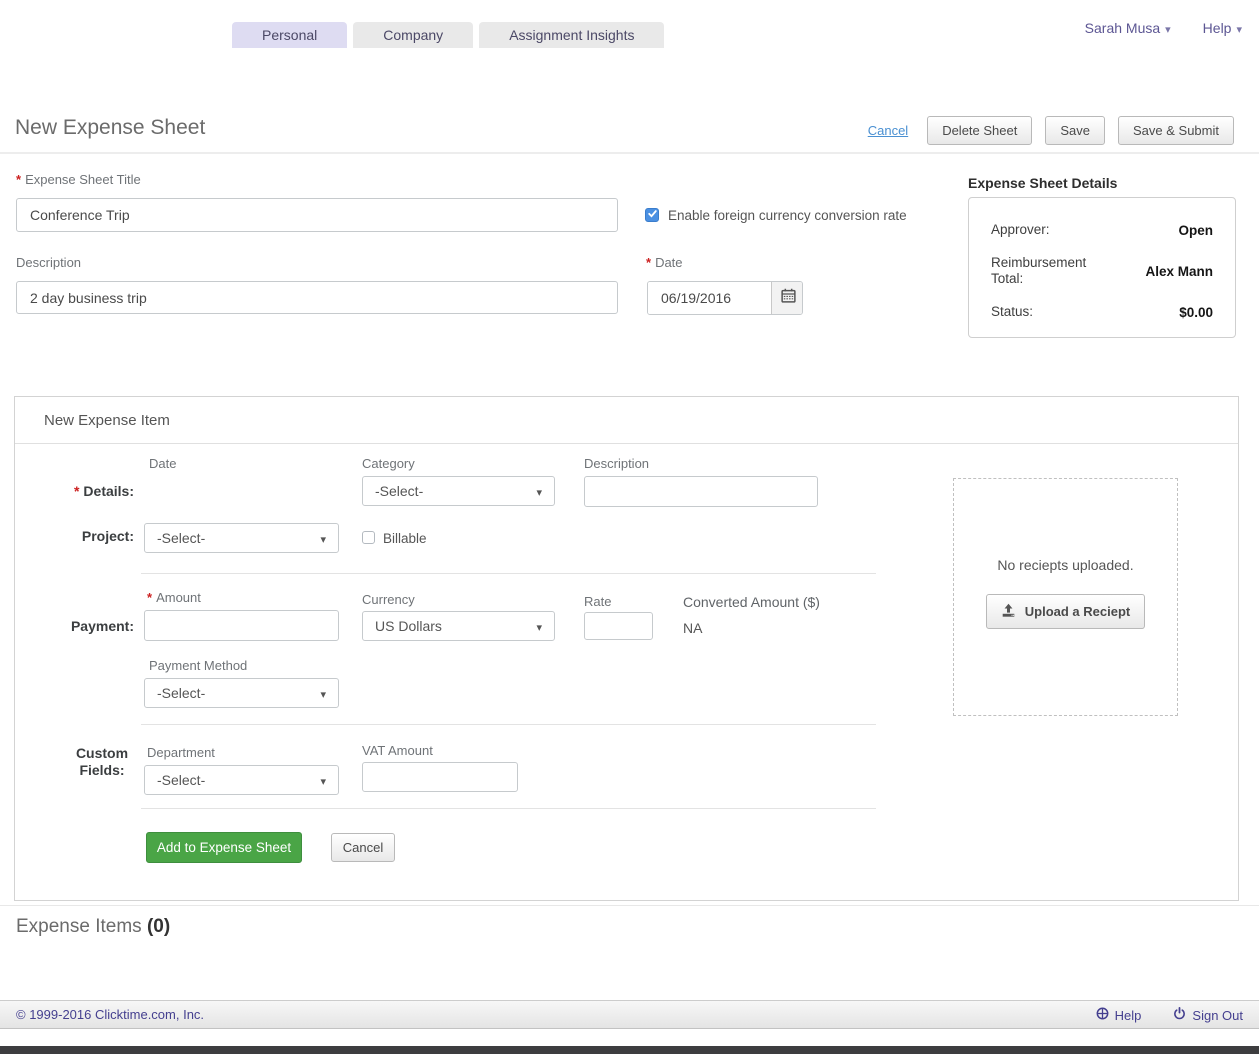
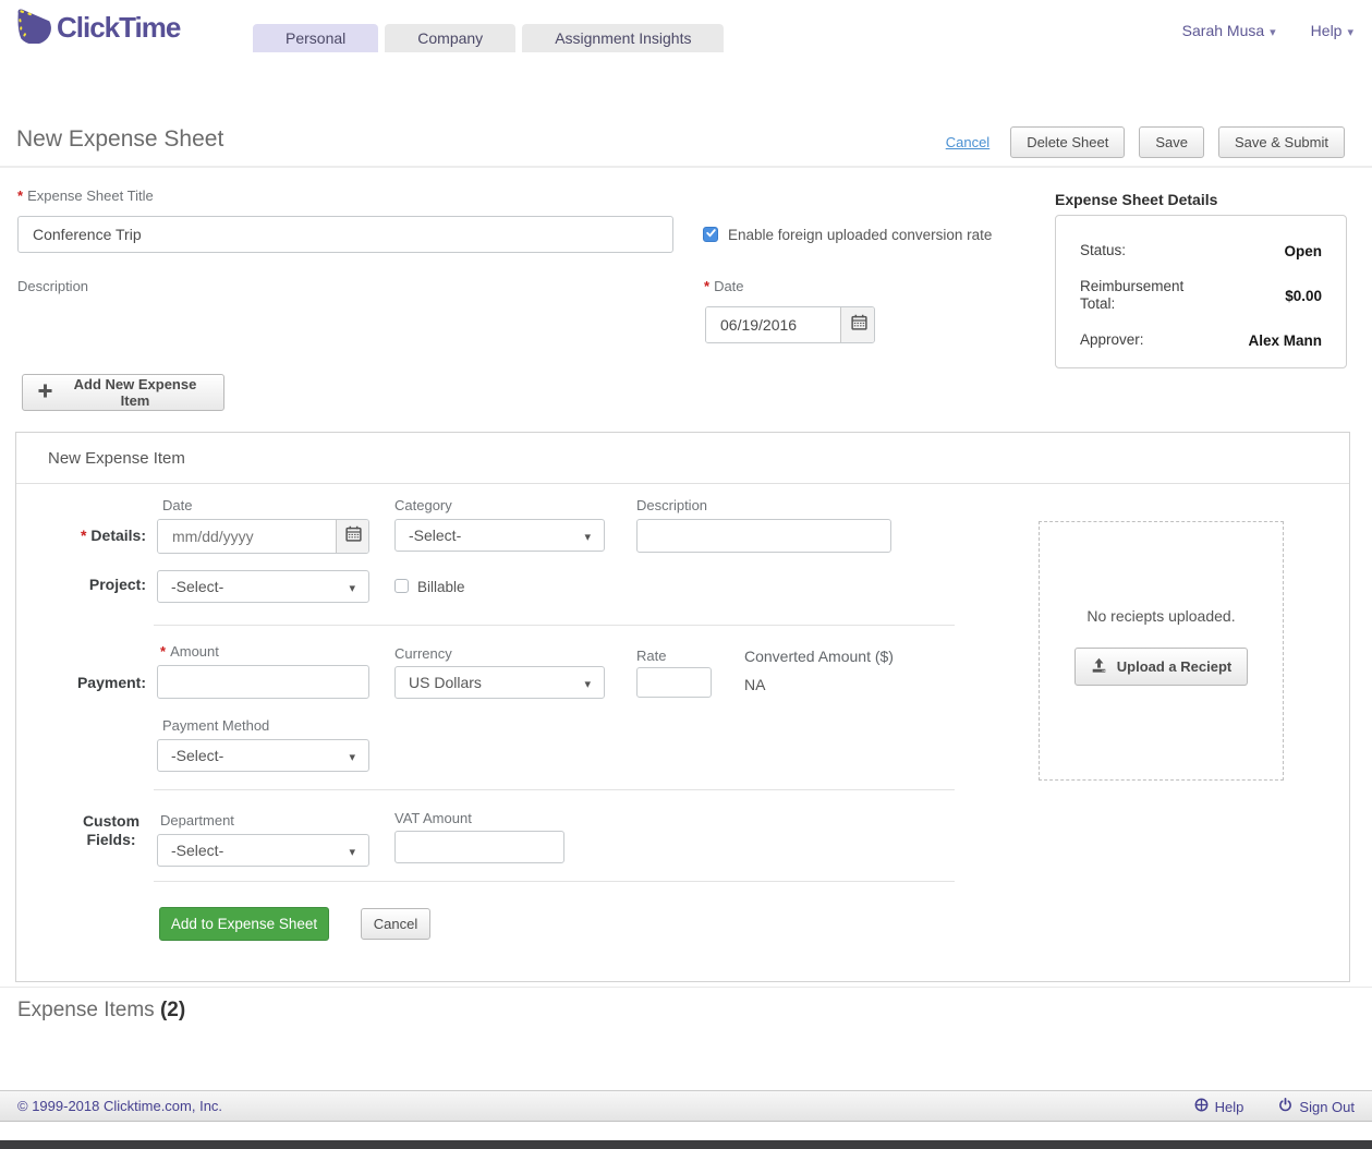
+ ClickTime
  Personal
  Company
  Assignment Insights
  Sarah Musa
  Help
  New Expense Sheet
  Cancel
  Delete Sheet
  Save
  Save & Submit
  Expense Sheet Title
  Conference Trip
- Enable foreign currency conversion rate
+ Enable foreign uploaded conversion rate
  Description
- 2 day business trip
  Date
  06/19/2016
  Expense Sheet Details
- Approver:
+ Status:
  Open
  Reimbursement Total:
- Alex Mann
+ $0.00
- Status:
+ Approver:
- $0.00
+ Alex Mann
+ Add New Expense Item
  New Expense Item
  Details:
  Project:
  Payment:
  Custom Fields:
  Date
+ mm/dd/yyyy
  Category
  -Select-
  Description
  -Select-
  Billable
  Amount
  Currency
  US Dollars
  Rate
  Converted Amount ($)
  NA
  Payment Method
  -Select-
  Department
  -Select-
  VAT Amount
  Add to Expense Sheet
  Cancel
  No reciepts uploaded.
  Upload a Reciept
- Expense Items (0)
+ Expense Items (2)
- © 1999-2016 Clicktime.com, Inc.
+ © 1999-2018 Clicktime.com, Inc.
  Help
  Sign Out
